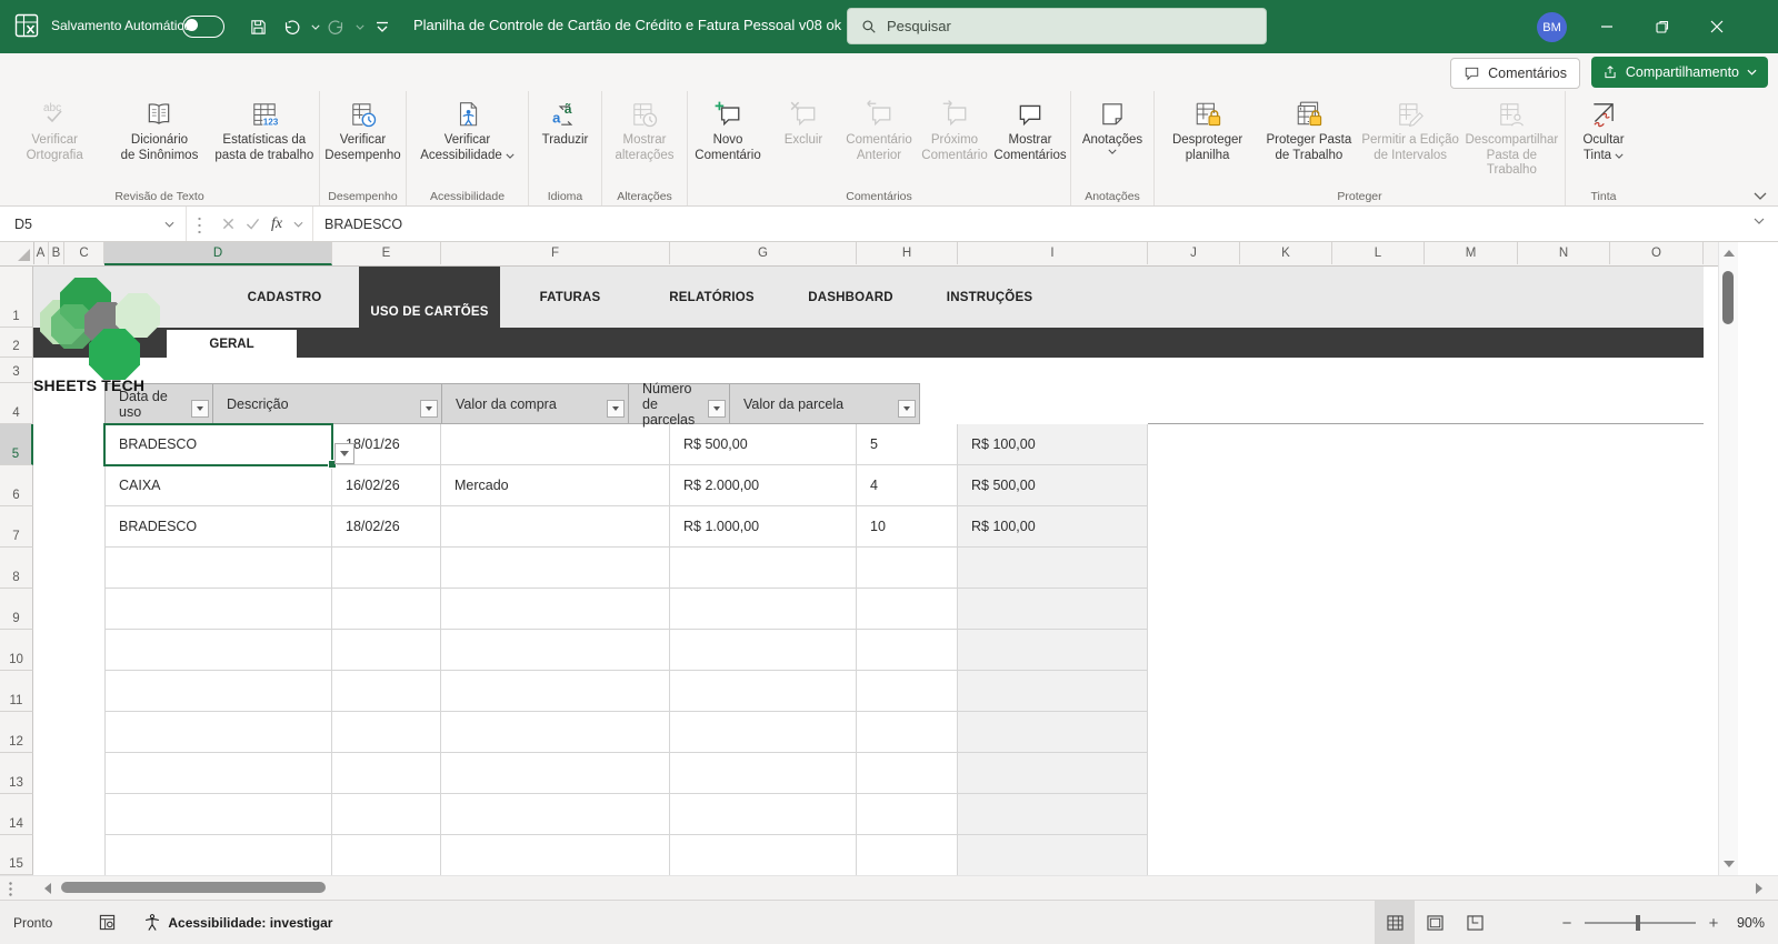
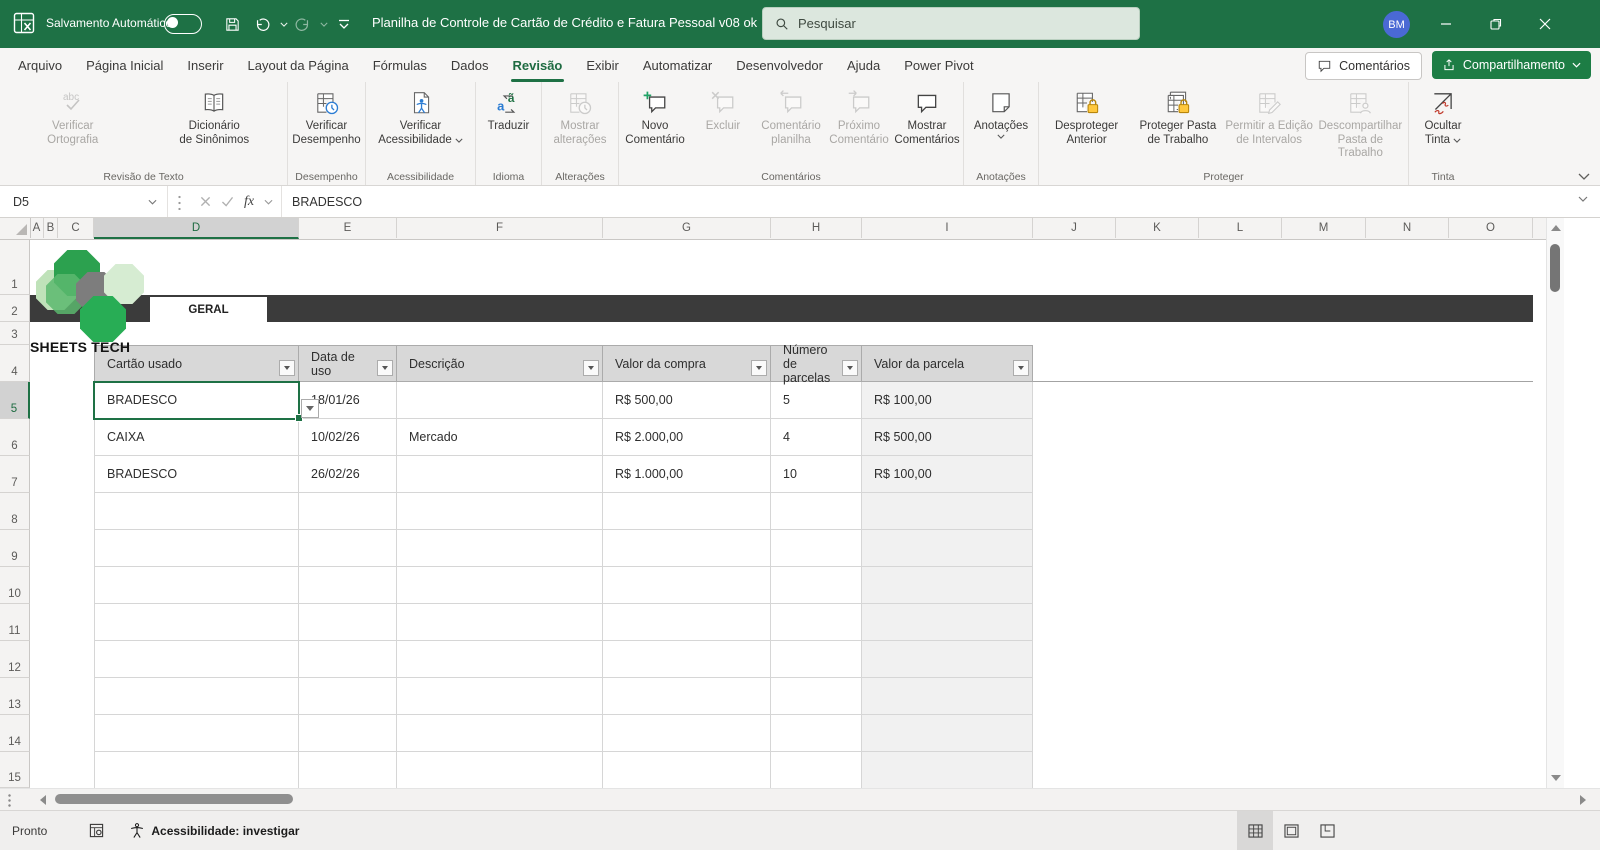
  Salvamento Automátic
  Planilha de Controle de Cartão de Crédito e Fatura Pessoal v08 ok
  Pesquisar
  BM
+ Arquivo
+ Página Inicial
+ Inserir
+ Layout da Página
+ Fórmulas
+ Dados
+ Revisão
+ Exibir
+ Automatizar
+ Desenvolvedor
+ Ajuda
+ Power Pivot
  Comentários
  Compartilhamento
  abc
  Verificar
  Ortografia
  Dicionário
  de Sinônimos
- 123
- Estatísticas da
- pasta de trabalho
  Revisão de Texto
  Verificar
  Desempenho
  Desempenho
  Verificar
  Acessibilidade
  Acessibilidade
  a
  ã
  Traduzir
  Idioma
  Mostrar
  alterações
  Alterações
  Novo
  Comentário
  Excluir
  Comentário
- Anterior
+ planilha
  Próximo
  Comentário
  Mostrar
  Comentários
  Comentários
  Anotações
  Anotações
  Desproteger
- planilha
+ Anterior
  Proteger Pasta
  de Trabalho
  Permitir a Edição
  de Intervalos
  Descompartilhar
  Pasta de Trabalho
  Proteger
  Ocultar
  Tinta
  Tinta
  D5
  fx
  BRADESCO
  A
  B
  C
  D
  E
  F
  G
  H
  I
  J
  K
  L
  M
  N
  O
  1
  2
  3
  4
  5
  6
  7
  8
  9
  10
  11
  12
  13
  14
  15
- CADASTRO
- USO DE CARTÕES
- FATURAS
- RELATÓRIOS
- DASHBOARD
- INSTRUÇÕES
  GERAL
  SHEETS TECH
+ Cartão usado
  Data de uso
  Descrição
  Valor da compra
  Número de parcelas
  Valor da parcela
  BRADESCO
  8/01/26
  R$ 500,00
  5
  R$ 100,00
  CAIXA
- 16/02/26
+ 10/02/26
  Mercado
  R$ 2.000,00
  4
  R$ 500,00
  BRADESCO
- 18/02/26
+ 26/02/26
  R$ 1.000,00
  10
  R$ 100,00
  Pronto
  Acessibilidade: investigar
- −
- +
- 90%
